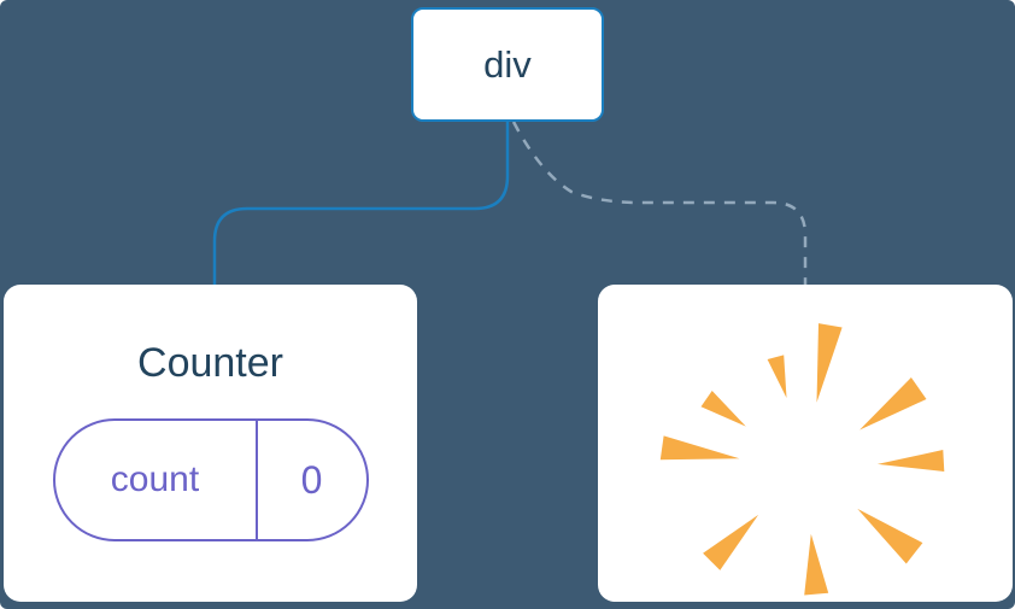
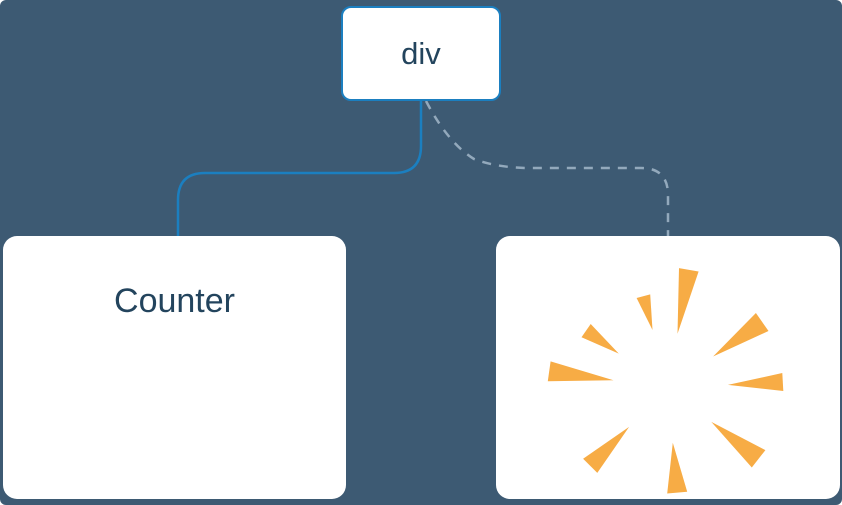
  div
  Counter
- count
- 0
